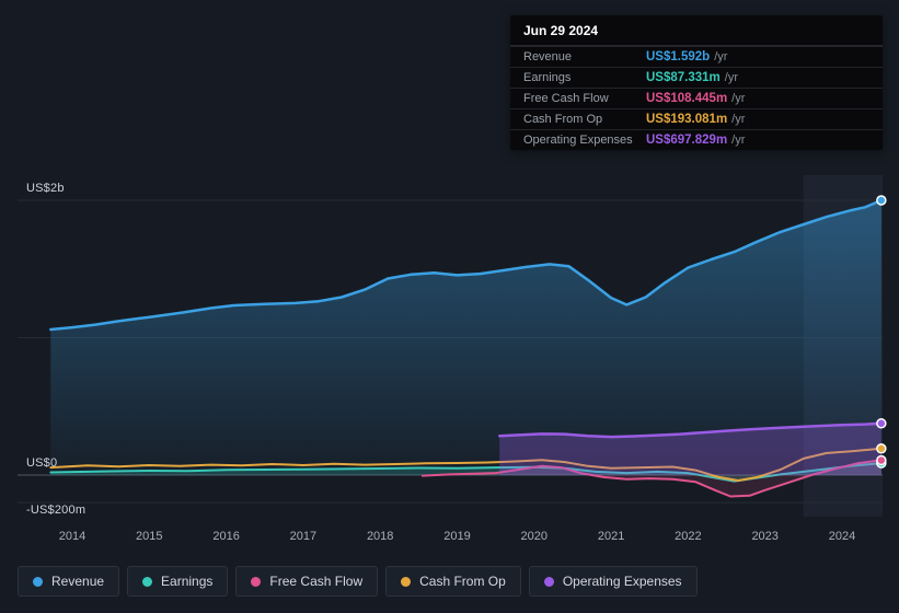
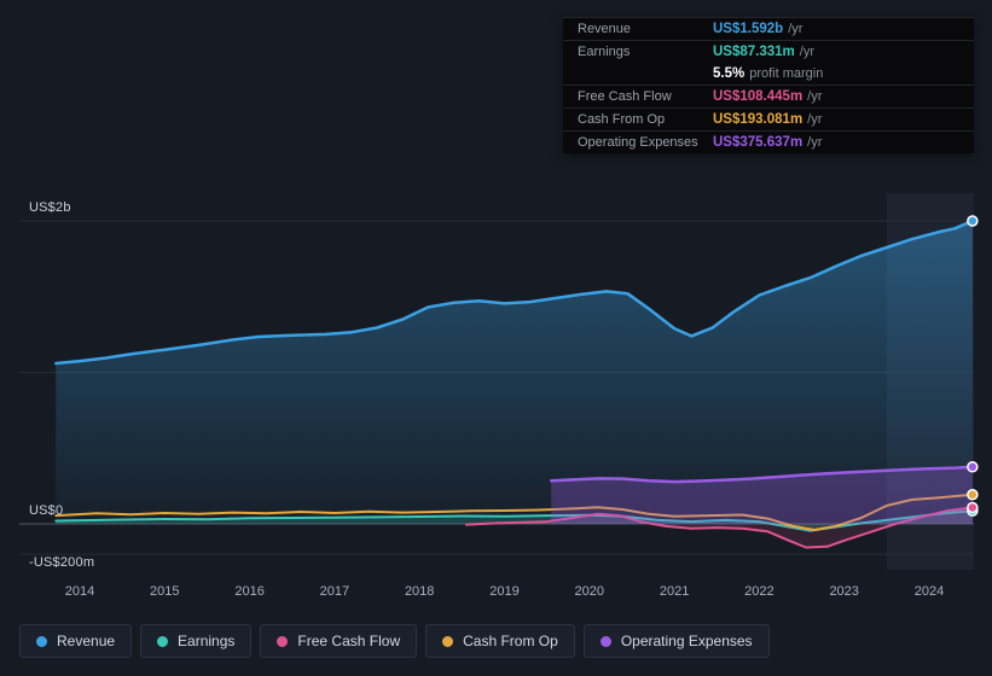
  US$2b
  US$0
  -US$200m
  2014
  2015
  2016
  2017
  2018
  2019
  2020
  2021
  2022
  2023
  2024
- Jun 29 2024
  Revenue
  US$1.592b
  /yr
  Earnings
  US$87.331m
  /yr
+ 5.5%
+ profit margin
  Free Cash Flow
  US$108.445m
  /yr
  Cash From Op
  US$193.081m
  /yr
  Operating Expenses
- US$697.829m
+ US$375.637m
  /yr
  Revenue
  Earnings
  Free Cash Flow
  Cash From Op
  Operating Expenses
